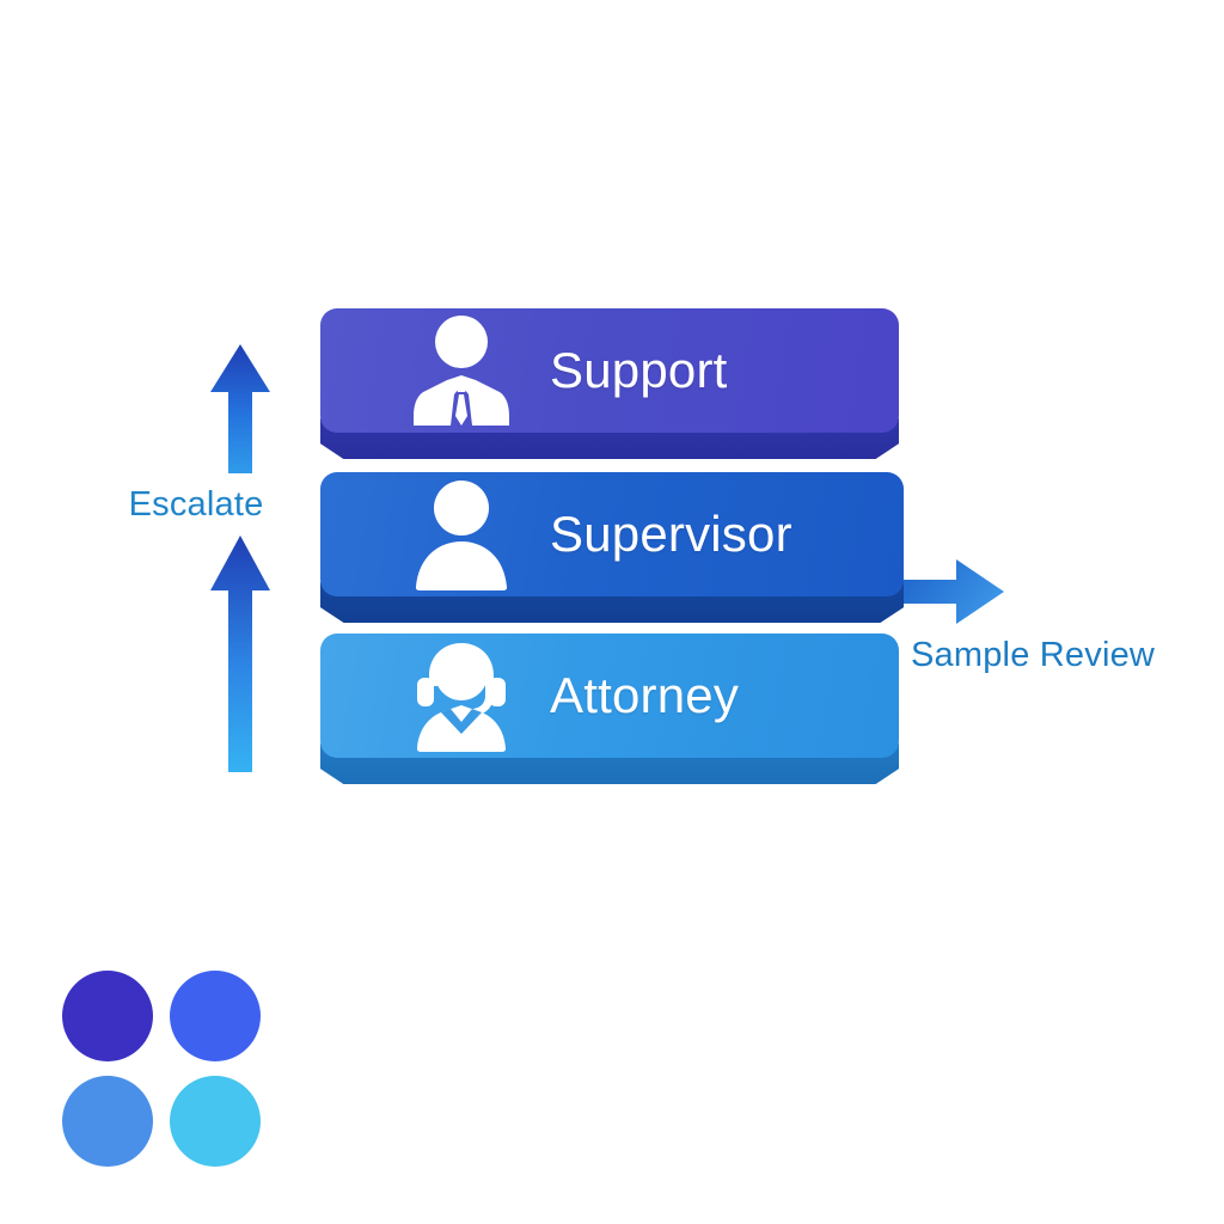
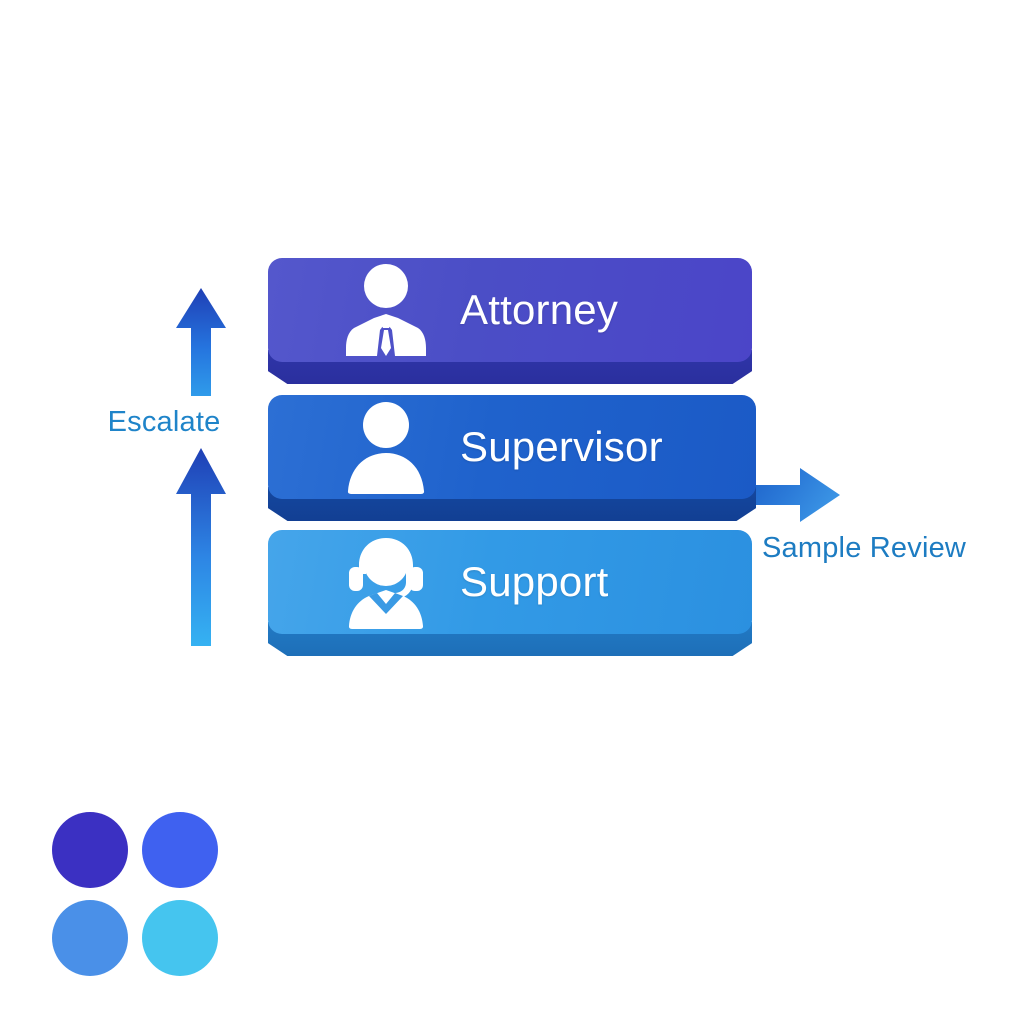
  Escalate
  Sample Review
- Support
+ Attorney
  Supervisor
- Attorney
+ Support
